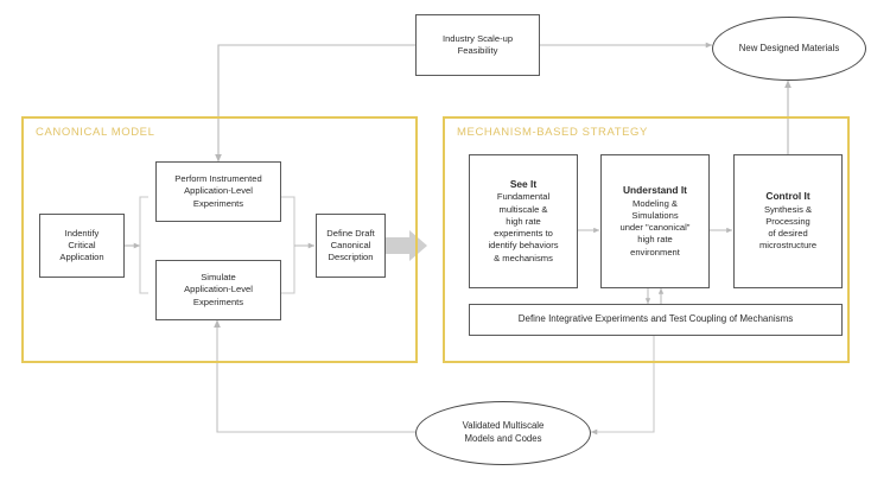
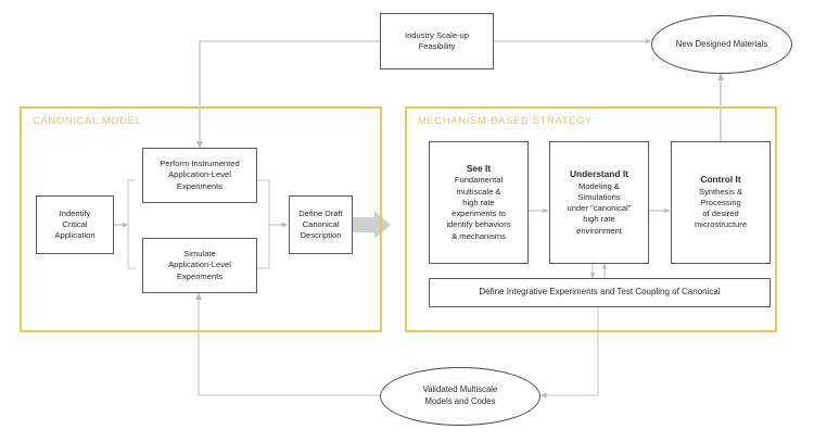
  Industry Scale-up
  Feasibility
  New Designed Materials
  CANONICAL MODEL
  Indentify
  Critical
  Application
  Perform Instrumented
  Application-Level
  Experiments
  Simulate
  Application-Level
  Experiments
  Define Draft
  Canonical
  Description
  MECHANISM-BASED STRATEGY
  See It
  Fundamental
  multiscale &
  high rate
  experiments to
  identify behaviors
  & mechanisms
  Understand It
  Modeling &
  Simulations
  under "canonical"
  high rate
  environment
  Control It
  Synthesis &
  Processing
  of desired
  microstructure
- Define Integrative Experiments and Test Coupling of Mechanisms
+ Define Integrative Experiments and Test Coupling of Canonical
  Validated Multiscale
  Models and Codes
